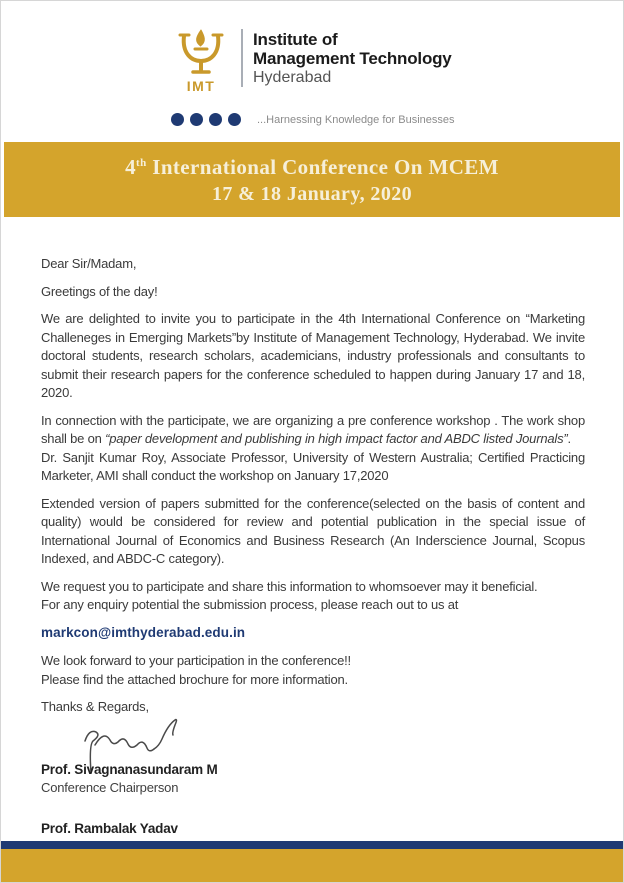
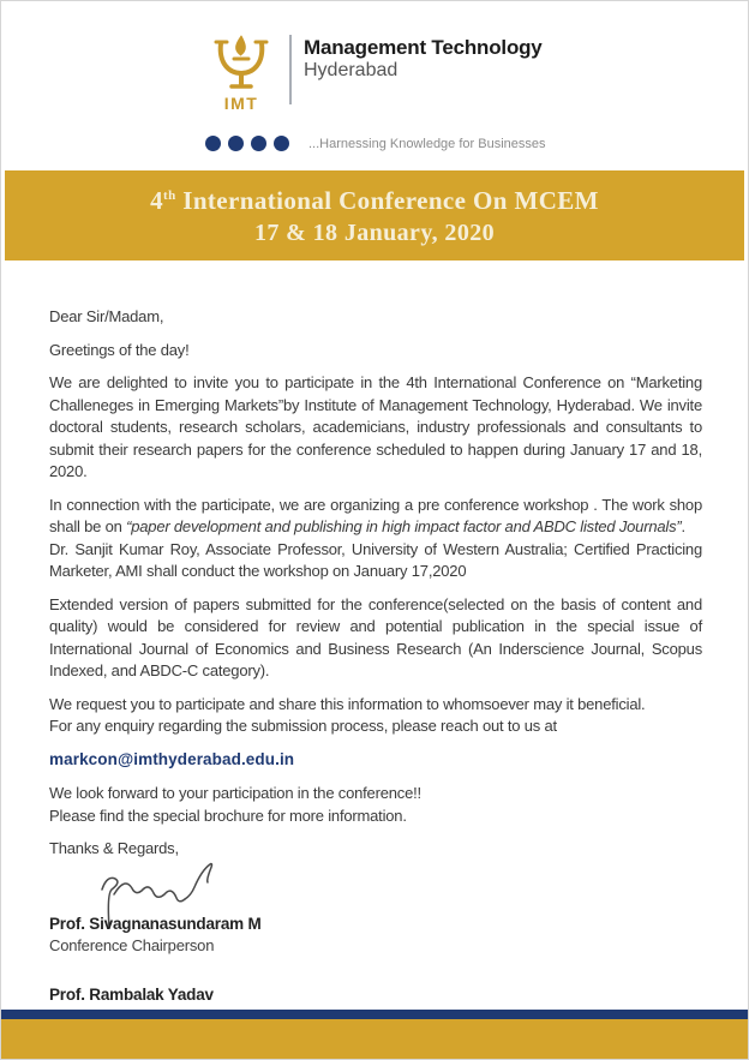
  IMT
- Institute of
  Management Technology
  Hyderabad
  ...Harnessing Knowledge for Businesses
  4th International Conference On MCEM
  17 & 18 January, 2020
  Dear Sir/Madam,
  Greetings of the day!
  We are delighted to invite you to participate in the 4th International Conference on “Marketing Challeneges in Emerging Markets”by Institute of Management Technology, Hyderabad. We invite doctoral students, research scholars, academicians, industry professionals and consultants to submit their research papers for the conference scheduled to happen during January 17 and 18, 2020.
  In connection with the participate, we are organizing a pre conference workshop . The work shop shall be on “paper development and publishing in high impact factor and ABDC listed Journals”.
  Dr. Sanjit Kumar Roy, Associate Professor, University of Western Australia; Certified Practicing Marketer, AMI shall conduct the workshop on January 17,2020
  Extended version of papers submitted for the conference(selected on the basis of content and quality) would be considered for review and potential publication in the special issue of International Journal of Economics and Business Research (An Inderscience Journal, Scopus Indexed, and ABDC-C category).
  We request you to participate and share this information to whomsoever may it beneficial.
- For any enquiry potential the submission process, please reach out to us at
+ For any enquiry regarding the submission process, please reach out to us at
  markcon@imthyderabad.edu.in
  We look forward to your participation in the conference!!
- Please find the attached brochure for more information.
+ Please find the special brochure for more information.
  Thanks & Regards,
  Prof. Sivagnanasundaram M
  Conference Chairperson
  Prof. Rambalak Yadav
